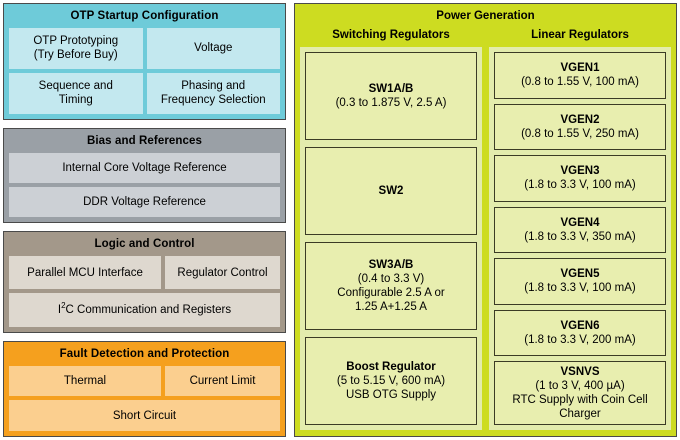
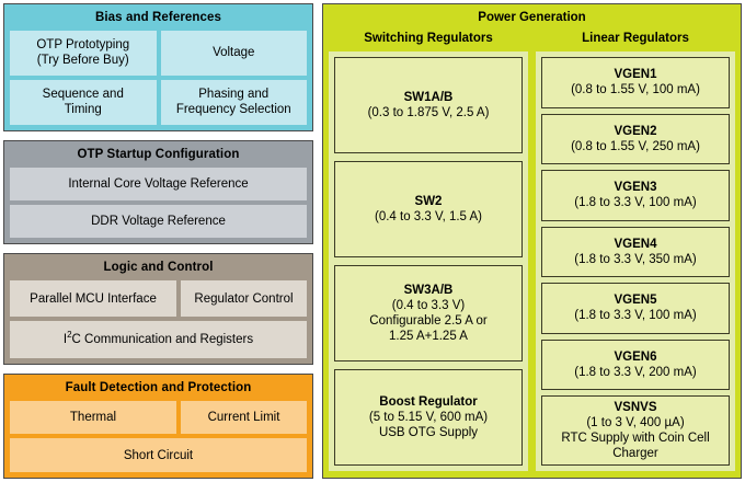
- OTP Startup Configuration
+ Bias and References
  OTP Prototyping
  (Try Before Buy)
  Voltage
  Sequence and
  Timing
  Phasing and
  Frequency Selection
- Bias and References
+ OTP Startup Configuration
  Internal Core Voltage Reference
  DDR Voltage Reference
  Logic and Control
  Parallel MCU Interface
  Regulator Control
  I2C Communication and Registers
  Fault Detection and Protection
  Thermal
  Current Limit
  Short Circuit
  Power Generation
  Switching Regulators
  SW1A/B
  (0.3 to 1.875 V, 2.5 A)
  SW2
+ (0.4 to 3.3 V, 1.5 A)
  SW3A/B
  (0.4 to 3.3 V)
  Configurable 2.5 A or
  1.25 A+1.25 A
  Boost Regulator
  (5 to 5.15 V, 600 mA)
  USB OTG Supply
  Linear Regulators
  VGEN1
  (0.8 to 1.55 V, 100 mA)
  VGEN2
  (0.8 to 1.55 V, 250 mA)
  VGEN3
  (1.8 to 3.3 V, 100 mA)
  VGEN4
  (1.8 to 3.3 V, 350 mA)
  VGEN5
  (1.8 to 3.3 V, 100 mA)
  VGEN6
  (1.8 to 3.3 V, 200 mA)
  VSNVS
  (1 to 3 V, 400 µA)
  RTC Supply with Coin Cell
  Charger
